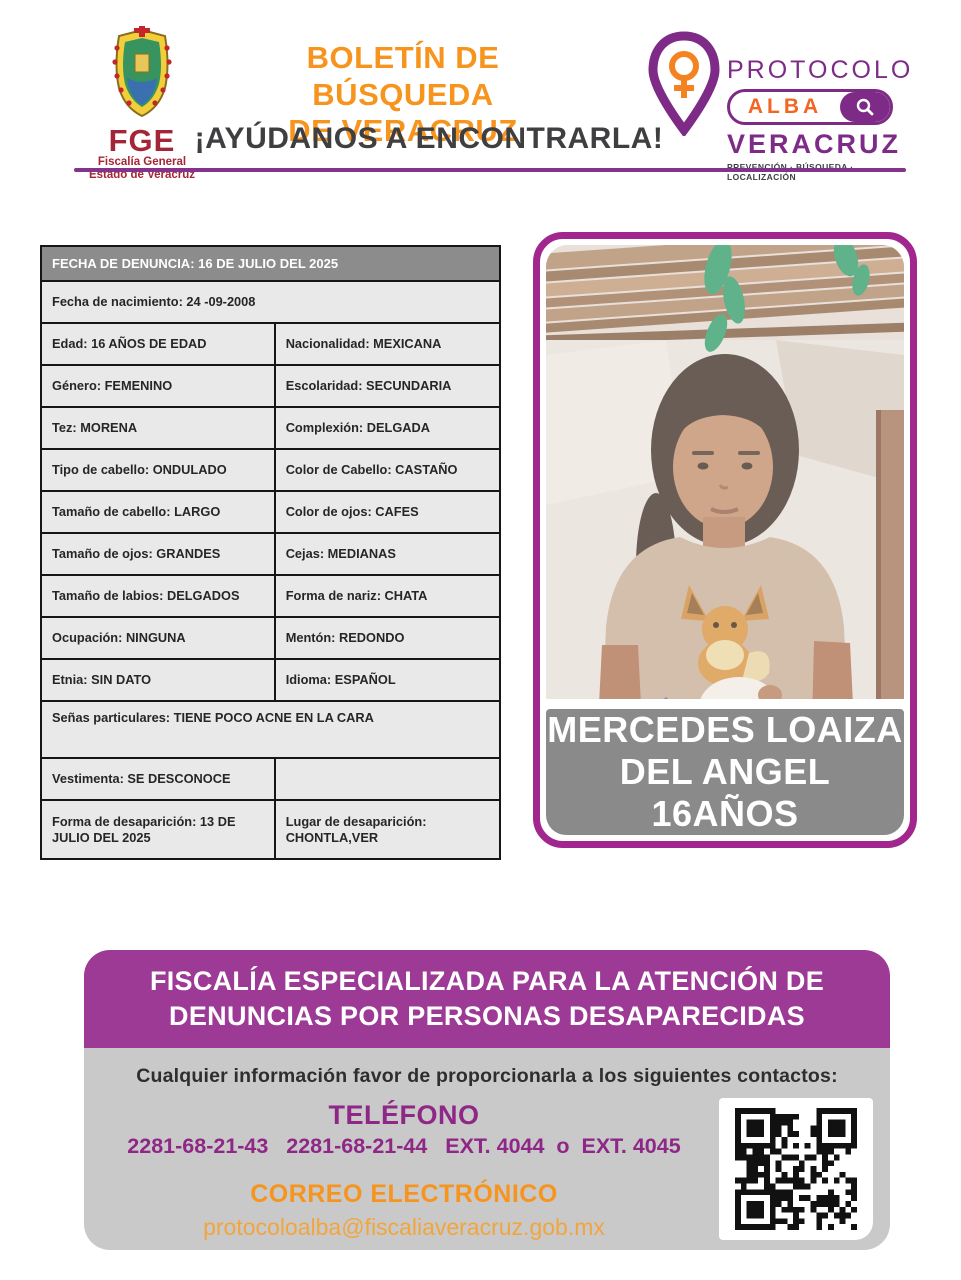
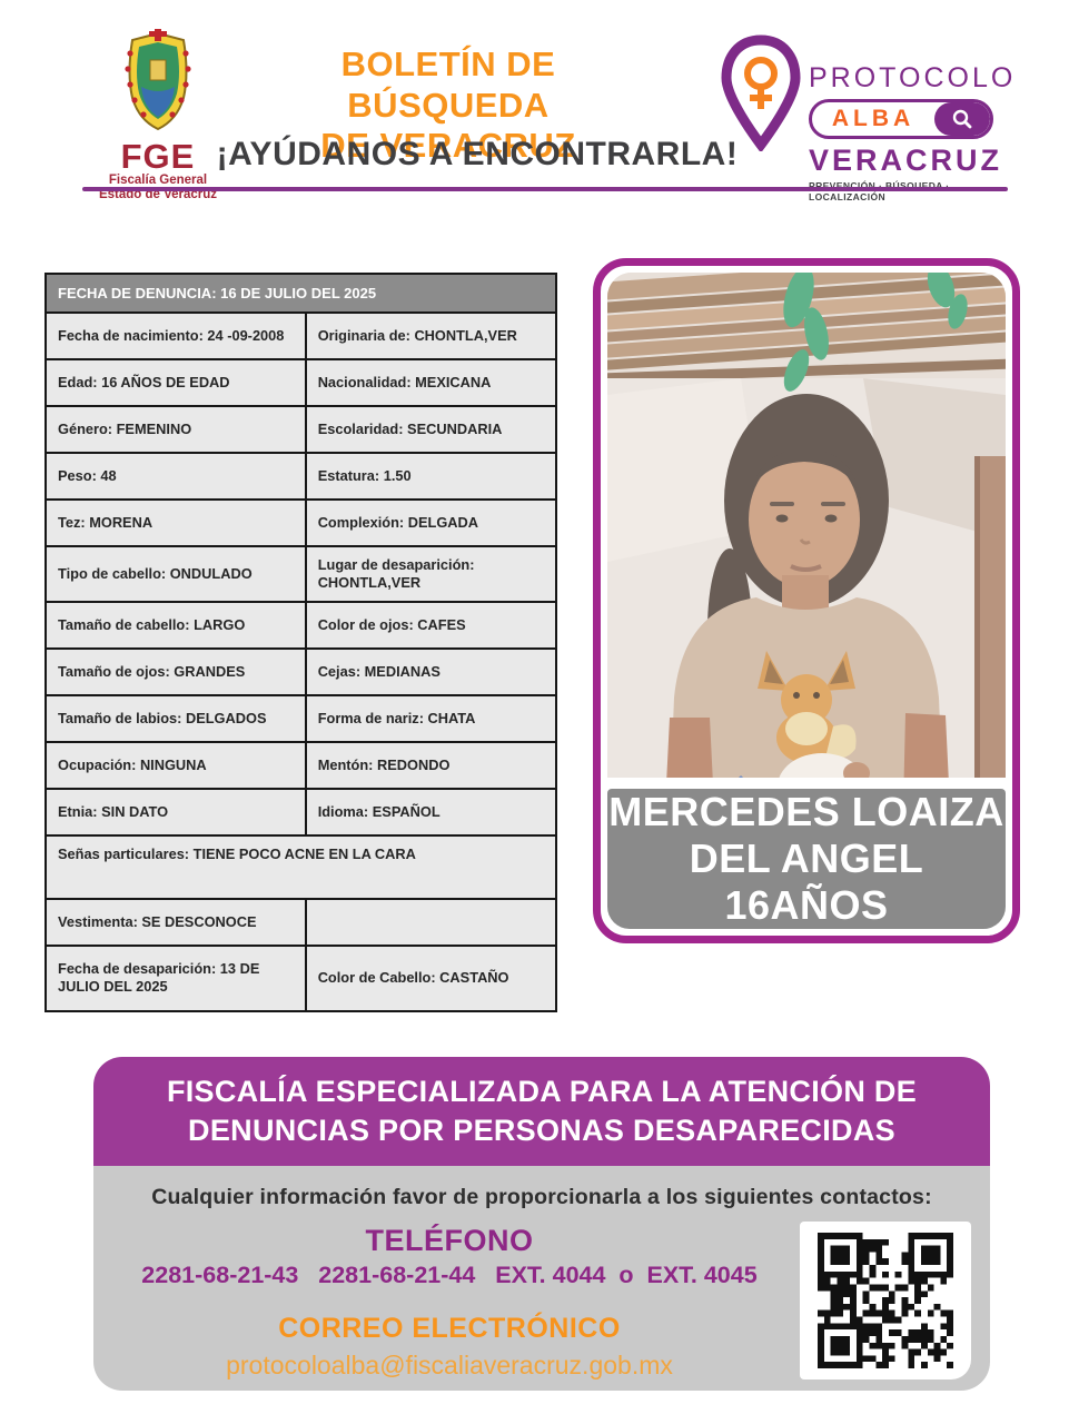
  FGE
  Fiscalía General
  Estado de Veracruz
  BOLETÍN DE BÚSQUEDA
  DE VERACRUZ
  ¡AYÚDANOS A ENCONTRARLA!
  PROTOCOLO
  ALBA
  VERACRUZ
  PREVENCIÓN · BÚSQUEDA · LOCALIZACIÓN
  FECHA DE DENUNCIA: 16 DE JULIO DEL 2025
  Fecha de nacimiento: 24 -09-2008
+ Originaria de: CHONTLA,VER
  Edad: 16 AÑOS DE EDAD
  Nacionalidad: MEXICANA
  Género: FEMENINO
  Escolaridad: SECUNDARIA
+ Peso: 48
+ Estatura: 1.50
  Tez: MORENA
  Complexión: DELGADA
  Tipo de cabello: ONDULADO
- Color de Cabello: CASTAÑO
+ Lugar de desaparición: CHONTLA,VER
  Tamaño de cabello: LARGO
  Color de ojos: CAFES
  Tamaño de ojos: GRANDES
  Cejas: MEDIANAS
  Tamaño de labios: DELGADOS
  Forma de nariz: CHATA
  Ocupación: NINGUNA
  Mentón: REDONDO
  Etnia: SIN DATO
  Idioma: ESPAÑOL
  Señas particulares: TIENE POCO ACNE EN LA CARA
  Vestimenta: SE DESCONOCE
- Forma de desaparición: 13 DE JULIO DEL 2025
+ Fecha de desaparición: 13 DE JULIO DEL 2025
- Lugar de desaparición: CHONTLA,VER
+ Color de Cabello: CASTAÑO
  MERCEDES LOAIZA
  DEL ANGEL 16AÑOS
  FISCALÍA ESPECIALIZADA PARA LA ATENCIÓN DE
  DENUNCIAS POR PERSONAS DESAPARECIDAS
  Cualquier información favor de proporcionarla a los siguientes contactos:
  TELÉFONO
  2281-68-21-43 2281-68-21-44 EXT. 4044 o EXT. 4045
  CORREO ELECTRÓNICO
  protocoloalba@fiscaliaveracruz.gob.mx
